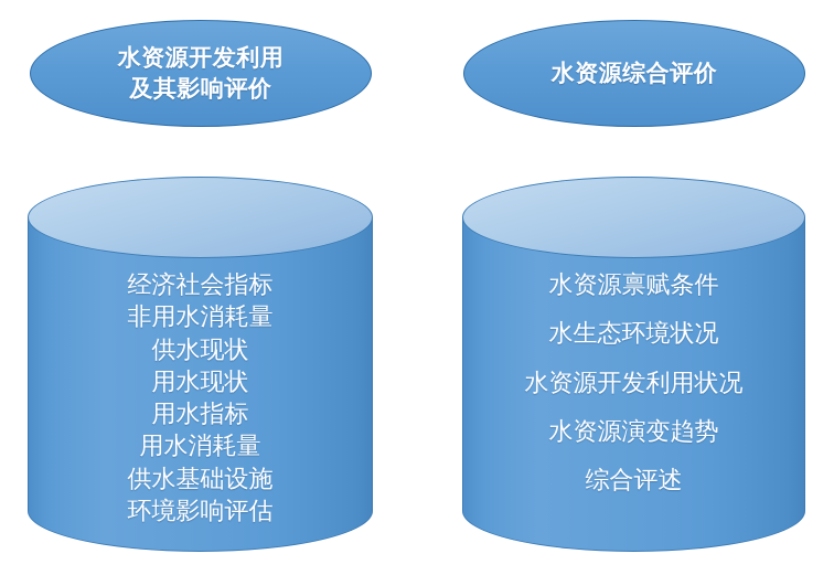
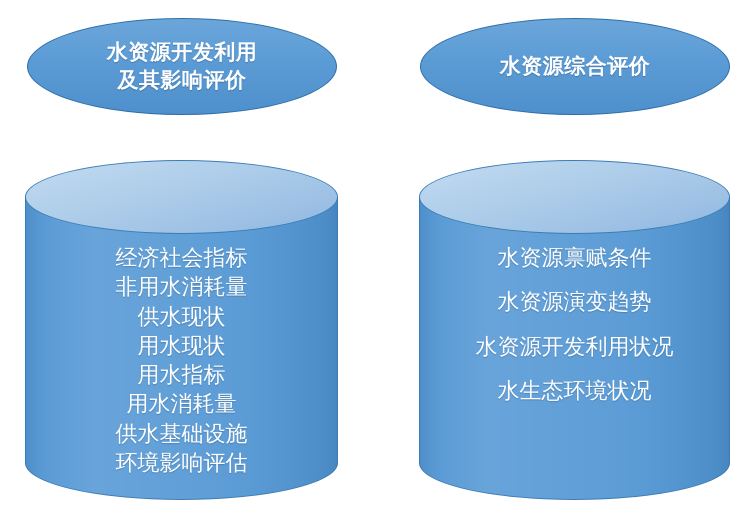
  水资源开发利用
  及其影响评价
  经济社会指标
  非用水消耗量
  供水现状
  用水现状
  用水指标
  用水消耗量
  供水基础设施
  环境影响评估
  水资源综合评价
  水资源禀赋条件
- 水生态环境状况
+ 水资源演变趋势
  水资源开发利用状况
- 水资源演变趋势
+ 水生态环境状况
- 综合评述
